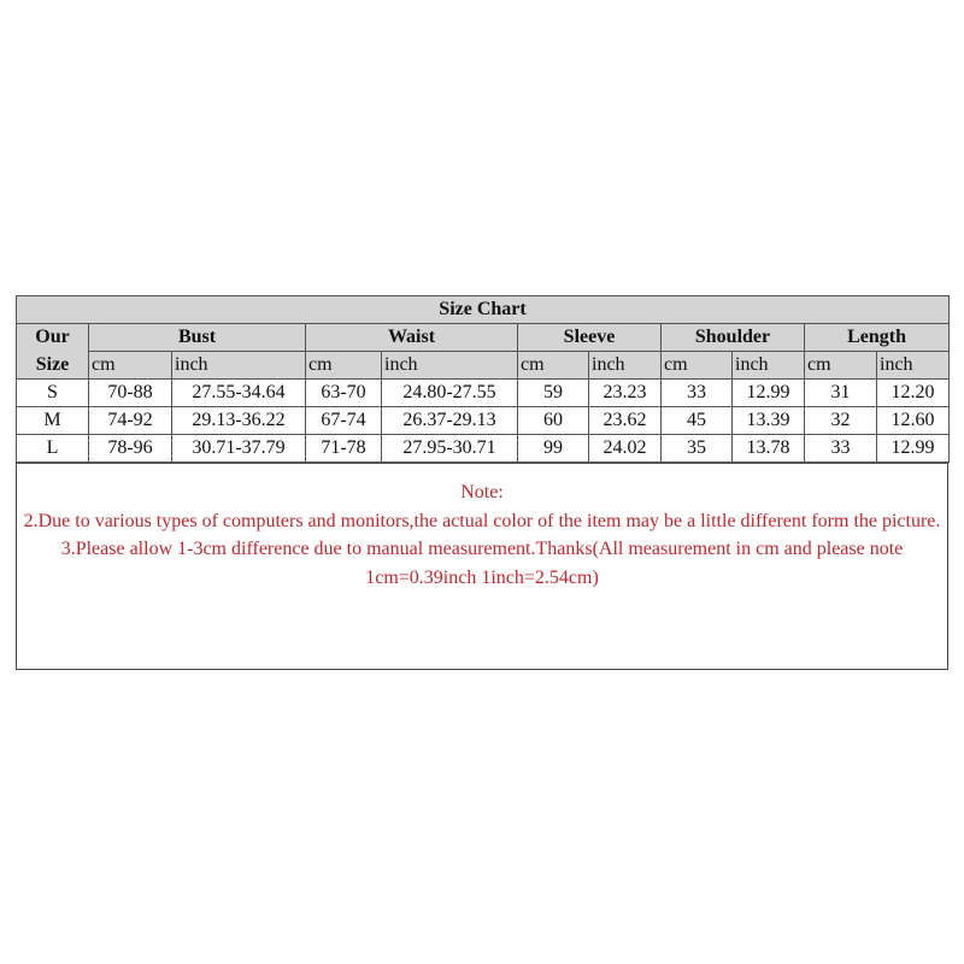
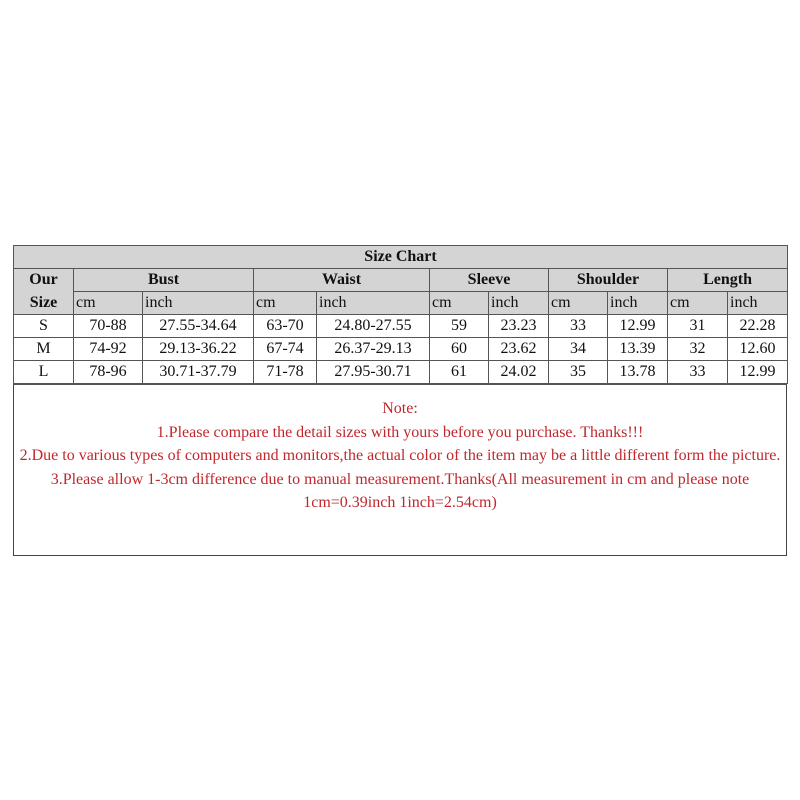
  Size Chart
  Our	Bust	Waist	Sleeve	Shoulder	Length
  Size	cm	inch	cm	inch	cm	inch	cm	inch	cm	inch
- S	70-88	27.55-34.64	63-70	24.80-27.55	59	23.23	33	12.99	31	12.20
+ S	70-88	27.55-34.64	63-70	24.80-27.55	59	23.23	33	12.99	31	22.28
- M	74-92	29.13-36.22	67-74	26.37-29.13	60	23.62	45	13.39	32	12.60
+ M	74-92	29.13-36.22	67-74	26.37-29.13	60	23.62	34	13.39	32	12.60
- L	78-96	30.71-37.79	71-78	27.95-30.71	99	24.02	35	13.78	33	12.99
+ L	78-96	30.71-37.79	71-78	27.95-30.71	61	24.02	35	13.78	33	12.99
  Note:
+ 1.Please compare the detail sizes with yours before you purchase. Thanks!!!
  2.Due to various types of computers and monitors,the actual color of the item may be a little different form the picture.
  3.Please allow 1-3cm difference due to manual measurement.Thanks(All measurement in cm and please note 1cm=0.39inch 1inch=2.54cm)
